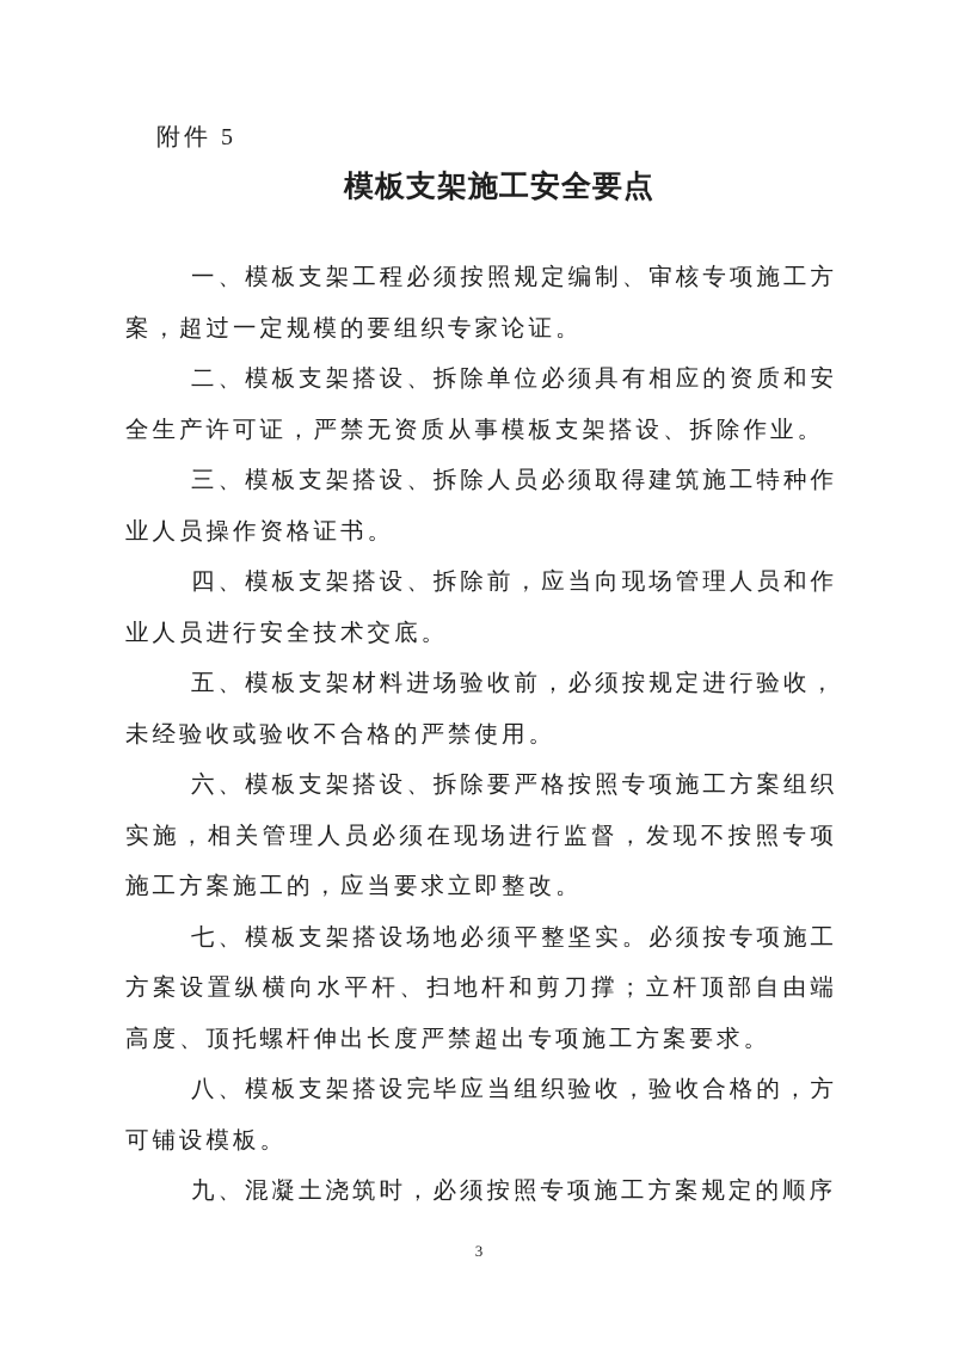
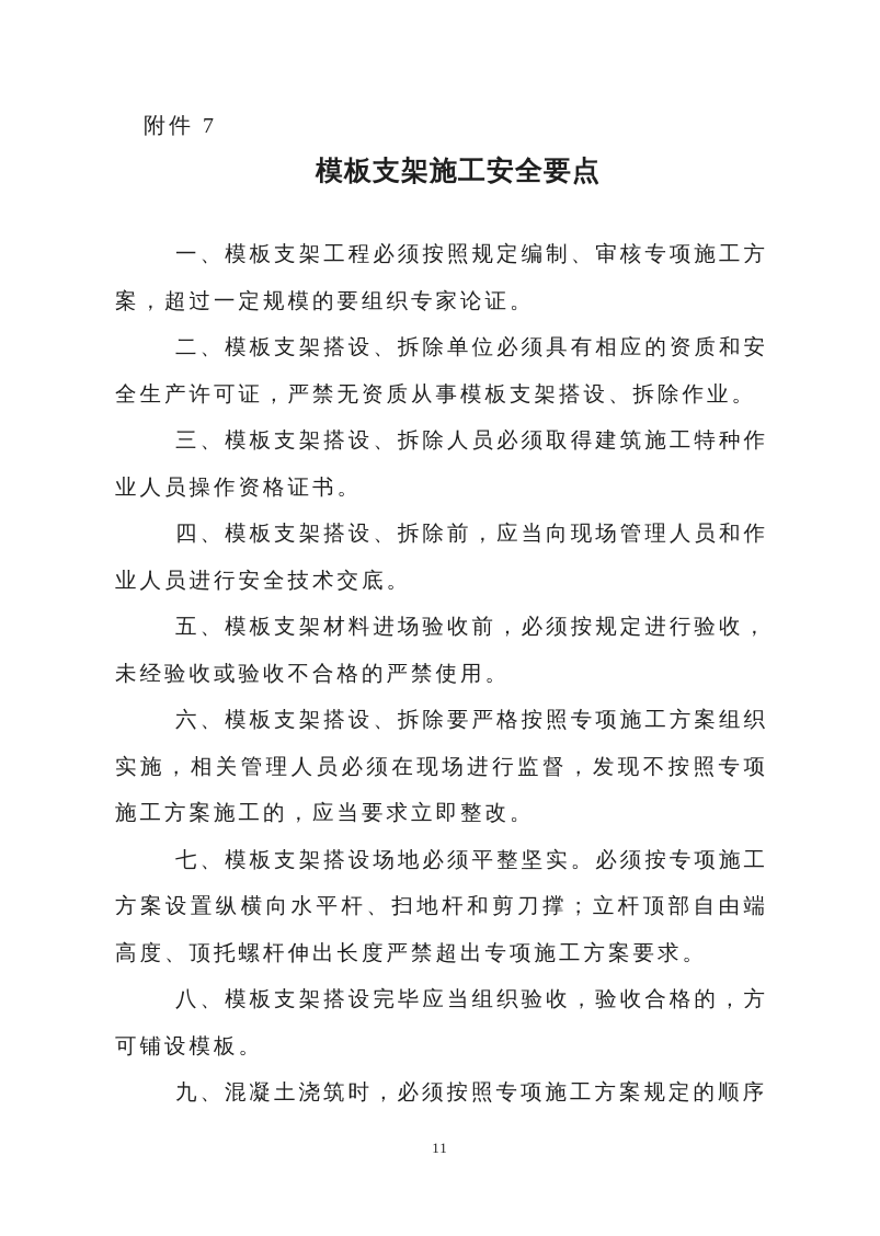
- 附件 5
+ 附件 7
  模板支架施工安全要点
  一、模板支架工程必须按照规定编制、审核专项施工方案，超过一定规模的要组织专家论证。
  二、模板支架搭设、拆除单位必须具有相应的资质和安全生产许可证，严禁无资质从事模板支架搭设、拆除作业。
  三、模板支架搭设、拆除人员必须取得建筑施工特种作业人员操作资格证书。
  四、模板支架搭设、拆除前，应当向现场管理人员和作业人员进行安全技术交底。
  五、模板支架材料进场验收前，必须按规定进行验收，未经验收或验收不合格的严禁使用。
  六、模板支架搭设、拆除要严格按照专项施工方案组织实施，相关管理人员必须在现场进行监督，发现不按照专项施工方案施工的，应当要求立即整改。
  七、模板支架搭设场地必须平整坚实。必须按专项施工方案设置纵横向水平杆、扫地杆和剪刀撑；立杆顶部自由端高度、顶托螺杆伸出长度严禁超出专项施工方案要求。
  八、模板支架搭设完毕应当组织验收，验收合格的，方可铺设模板。
  九、混凝土浇筑时，必须按照专项施工方案规定的顺序
- 3
+ 11
